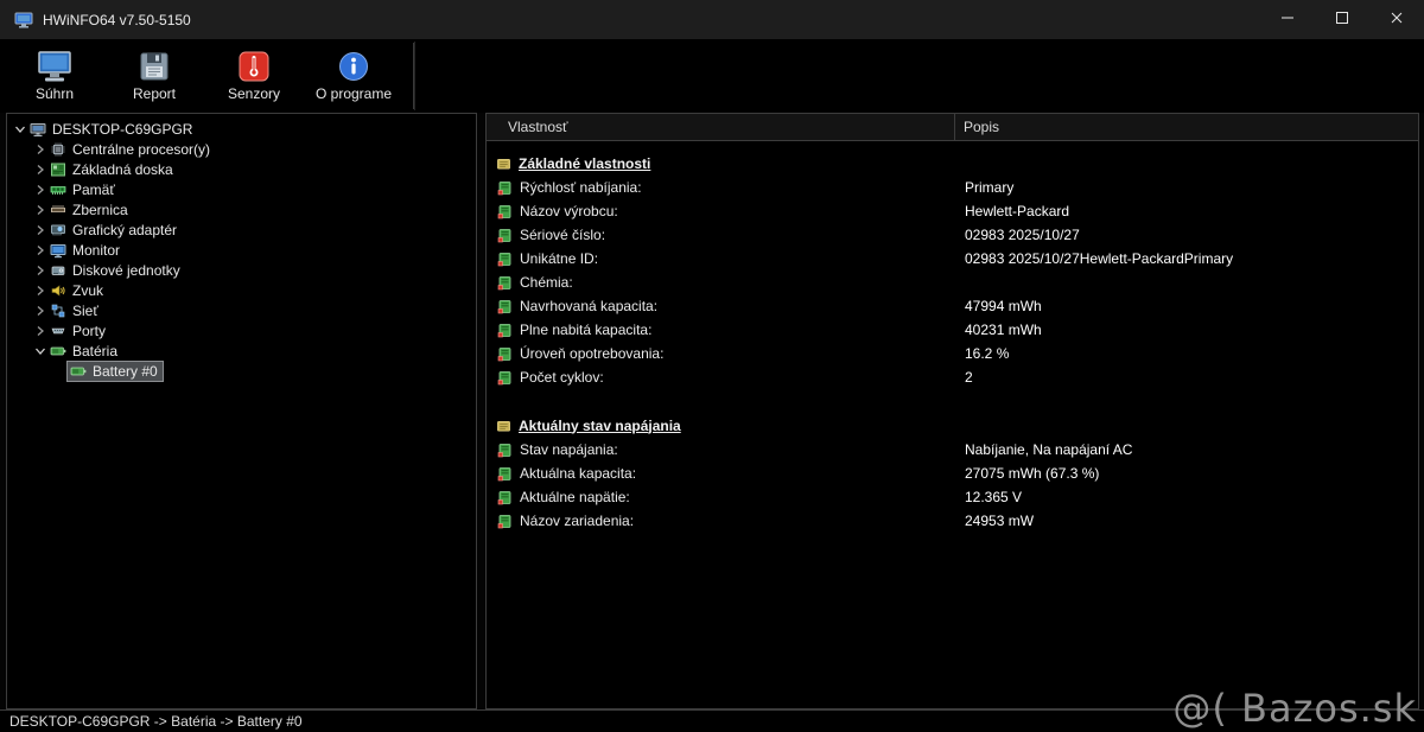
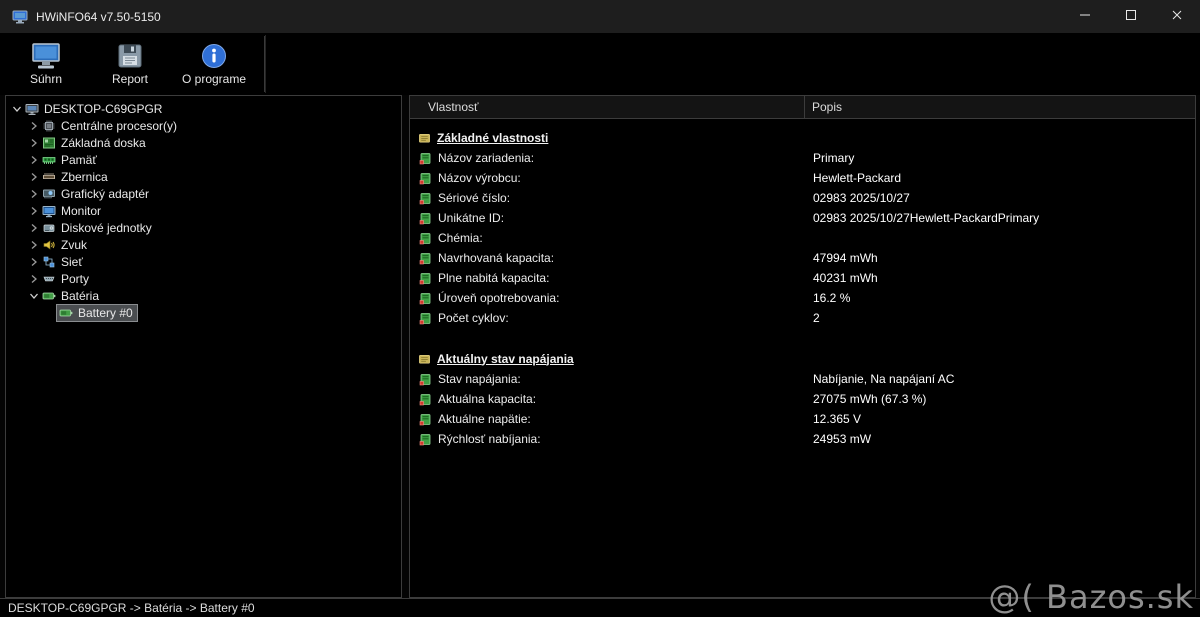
  HWiNFO64 v7.50-5150
  Súhrn
  Report
- Senzory
  O programe
  DESKTOP-C69GPGR
  Centrálne procesor(y)
  Základná doska
  Pamäť
  Zbernica
  Grafický adaptér
  Monitor
  Diskové jednotky
  Zvuk
  Sieť
  Porty
  Batéria
  Battery #0
  Vlastnosť
  Popis
  Základné vlastnosti
- Rýchlosť nabíjania:
+ Názov zariadenia:
  Primary
  Názov výrobcu:
  Hewlett-Packard
  Sériové číslo:
  02983 2025/10/27
  Unikátne ID:
  02983 2025/10/27Hewlett-PackardPrimary
  Chémia:
  Navrhovaná kapacita:
  47994 mWh
  Plne nabitá kapacita:
  40231 mWh
  Úroveň opotrebovania:
  16.2 %
  Počet cyklov:
  2
  Aktuálny stav napájania
  Stav napájania:
  Nabíjanie, Na napájaní AC
  Aktuálna kapacita:
  27075 mWh (67.3 %)
  Aktuálne napätie:
  12.365 V
- Názov zariadenia:
+ Rýchlosť nabíjania:
  24953 mW
  DESKTOP-C69GPGR -> Batéria -> Battery #0
  @( Bazos.sk
